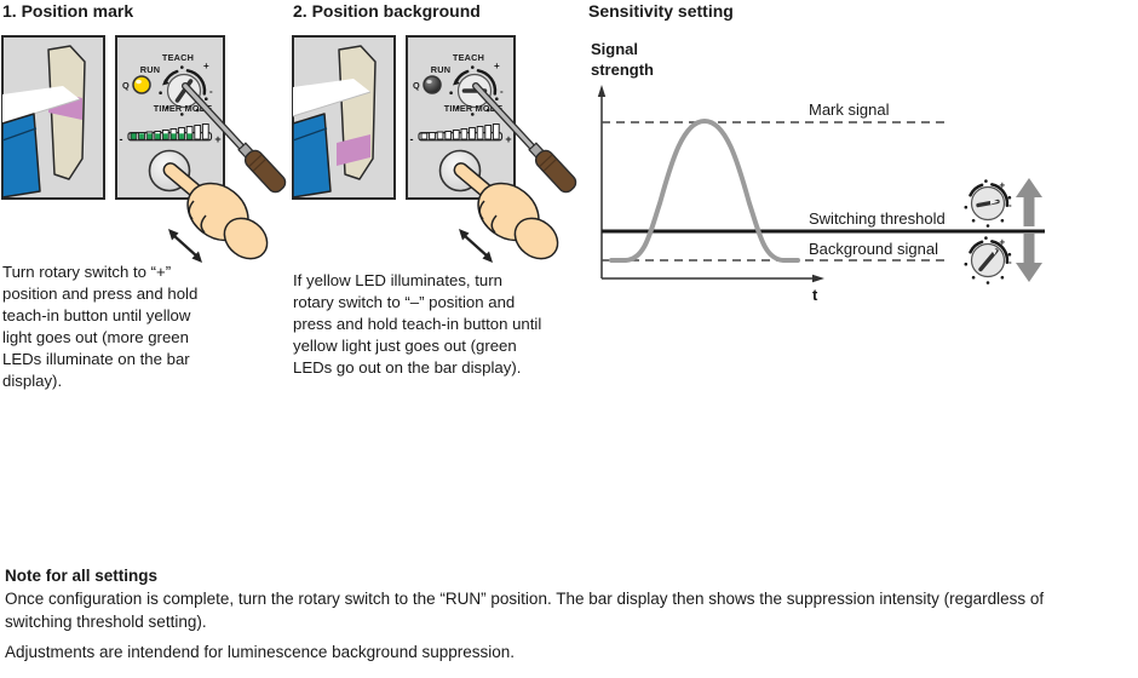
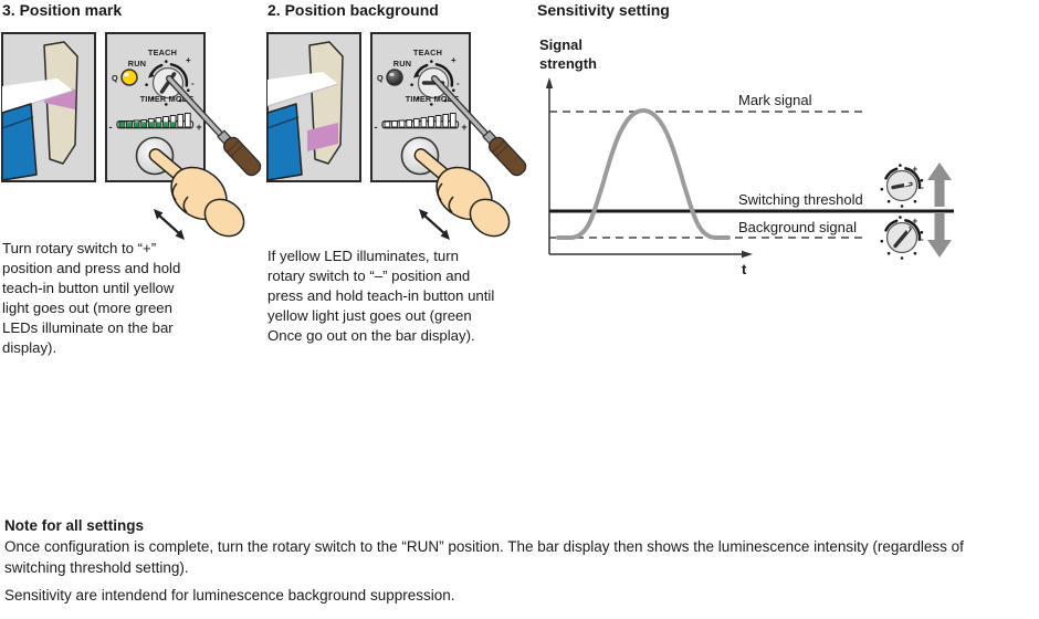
- 1. Position mark
+ 3. Position mark
  2. Position background
  Sensitivity setting
  TEACH
  RUN
  Q
  +
  -
  TIMER MO
  -
  +
  TEACH
  RUN
  Q
  +
  -
  TIMER MO
  -
  +
  Signal
  strength
  Mark signal
  Switching threshold
  Background signal
  t
  +
  -
  +
  -
  Turn rotary switch to “+” position and press and hold teach-in button until yellow light goes out (more green LEDs illuminate on the bar display).
- If yellow LED illuminates, turn rotary switch to “–” position and press and hold teach-in button until yellow light just goes out (green LEDs go out on the bar display).
+ If yellow LED illuminates, turn rotary switch to “–” position and press and hold teach-in button until yellow light just goes out (green Once go out on the bar display).
  Note for all settings
- Once configuration is complete, turn the rotary switch to the “RUN” position. The bar display then shows the suppression intensity (regardless of switching threshold setting).
+ Once configuration is complete, turn the rotary switch to the “RUN” position. The bar display then shows the luminescence intensity (regardless of switching threshold setting).
- Adjustments are intendend for luminescence background suppression.
+ Sensitivity are intendend for luminescence background suppression.
